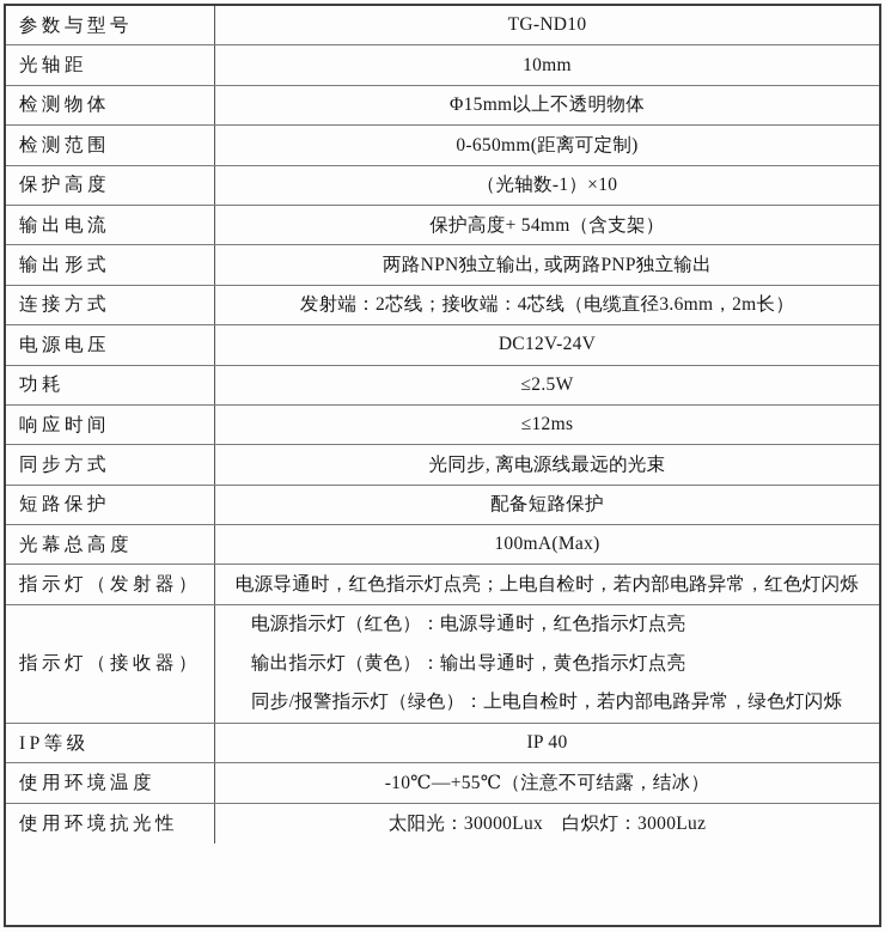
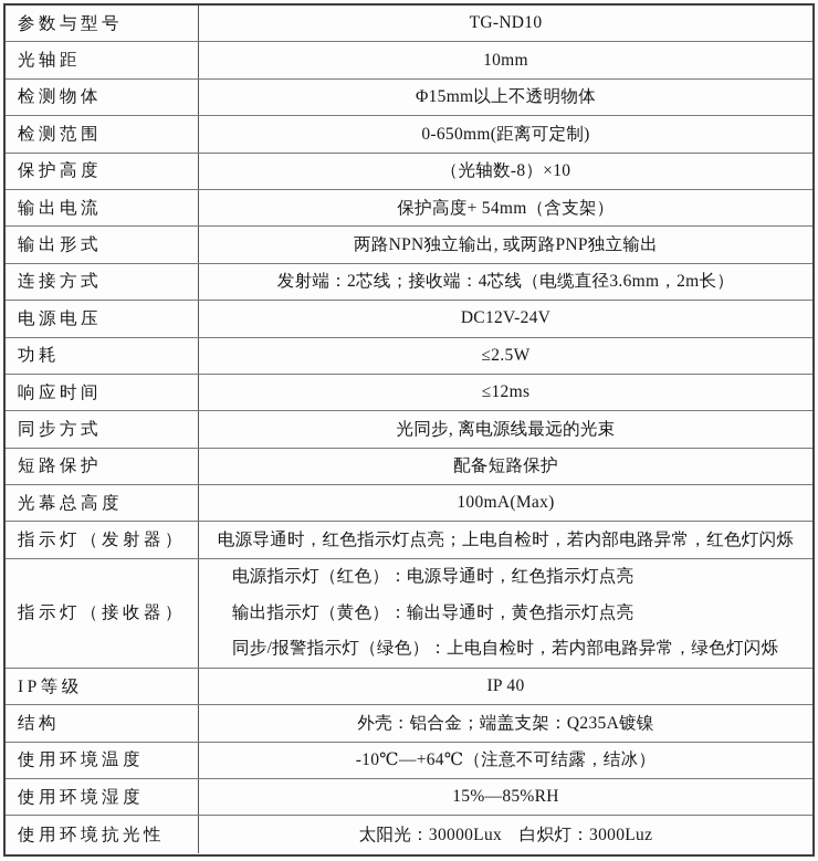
  参数与型号
  TG-ND10
  光轴距
  10mm
  检测物体
  Φ15mm以上不透明物体
  检测范围
  0-650mm(距离可定制)
  保护高度
- （光轴数-1）×10
+ （光轴数-8）×10
  输出电流
  保护高度+ 54mm（含支架）
  输出形式
  两路NPN独立输出, 或两路PNP独立输出
  连接方式
  发射端：2芯线；接收端：4芯线（电缆直径3.6mm，2m长）
  电源电压
  DC12V-24V
  功耗
  ≤2.5W
  响应时间
  ≤12ms
  同步方式
  光同步, 离电源线最远的光束
  短路保护
  配备短路保护
  光幕总高度
  100mA(Max)
  指示灯（发射器）
  电源导通时，红色指示灯点亮；上电自检时，若内部电路异常，红色灯闪烁
  指示灯（接收器）
  电源指示灯（红色）：电源导通时，红色指示灯点亮
  输出指示灯（黄色）：输出导通时，黄色指示灯点亮
  同步/报警指示灯（绿色）：上电自检时，若内部电路异常，绿色灯闪烁
  IP等级
  IP 40
+ 结构
+ 外壳：铝合金；端盖支架：Q235A镀镍
  使用环境温度
- -10℃—+55℃（注意不可结露，结冰）
+ -10℃—+64℃（注意不可结露，结冰）
+ 使用环境湿度
+ 15%—85%RH
  使用环境抗光性
  太阳光：30000Lux 白炽灯：3000Luz
